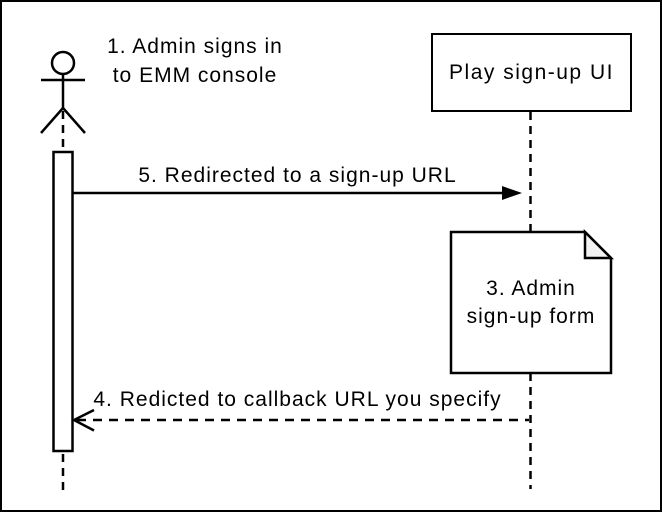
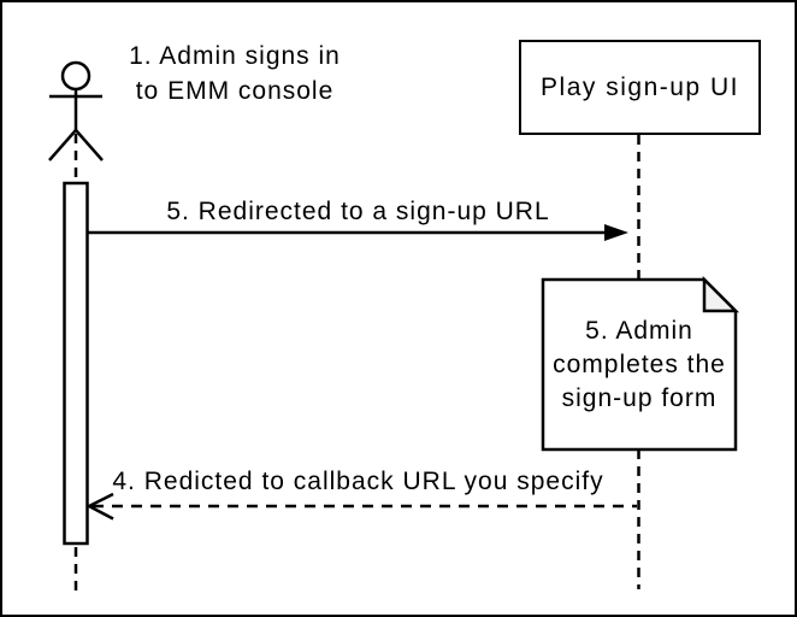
  1. Admin signs in
  to EMM console
  Play sign-up UI
  5. Redirected to a sign-up URL
- 3. Admin
+ 5. Admin
+ completes the
  sign-up form
  4. Redicted to callback URL you specify
